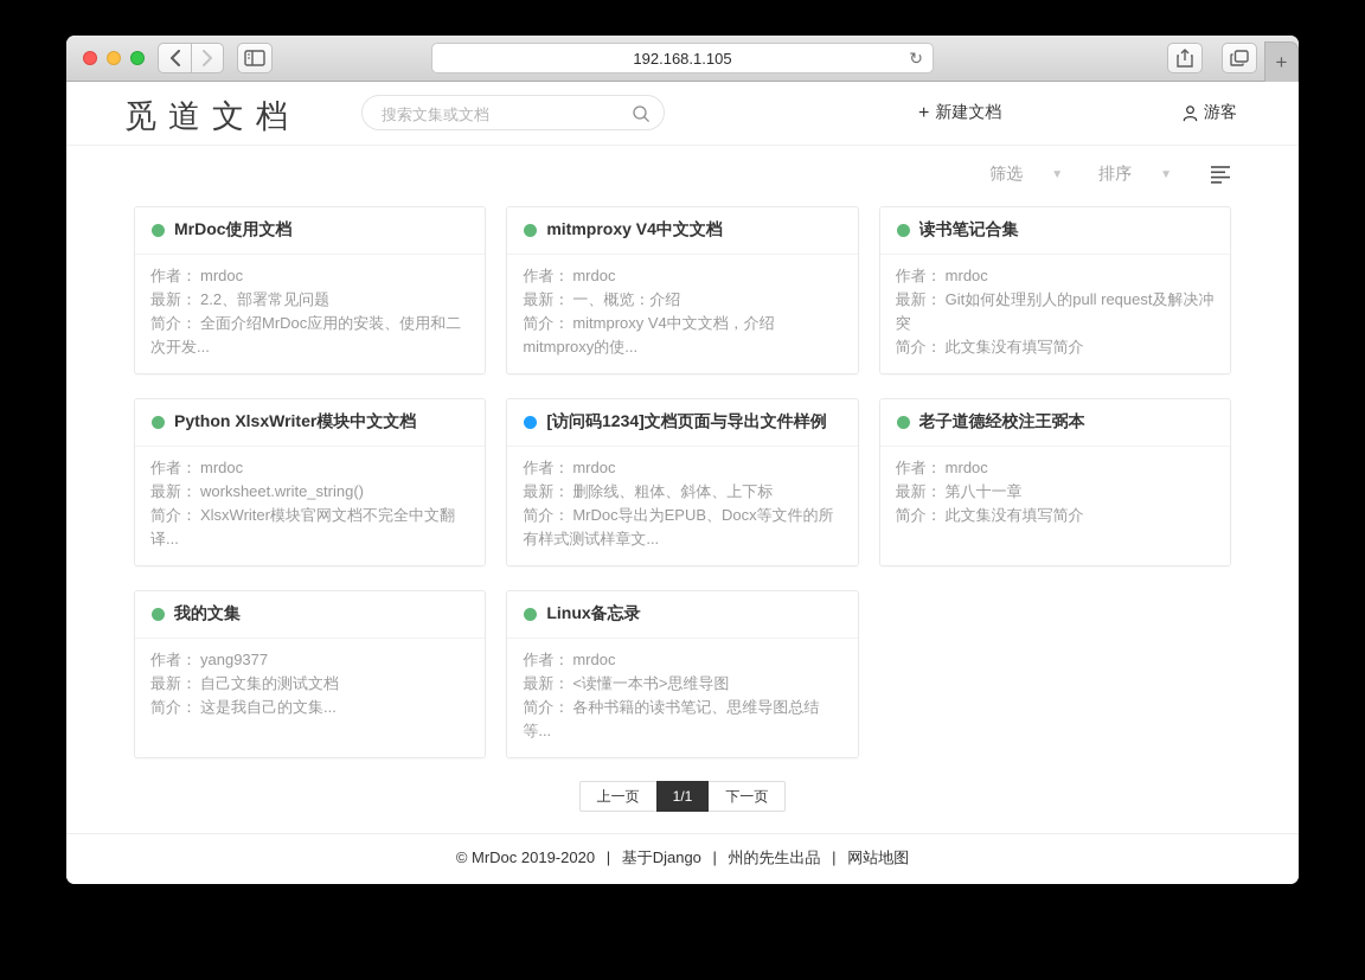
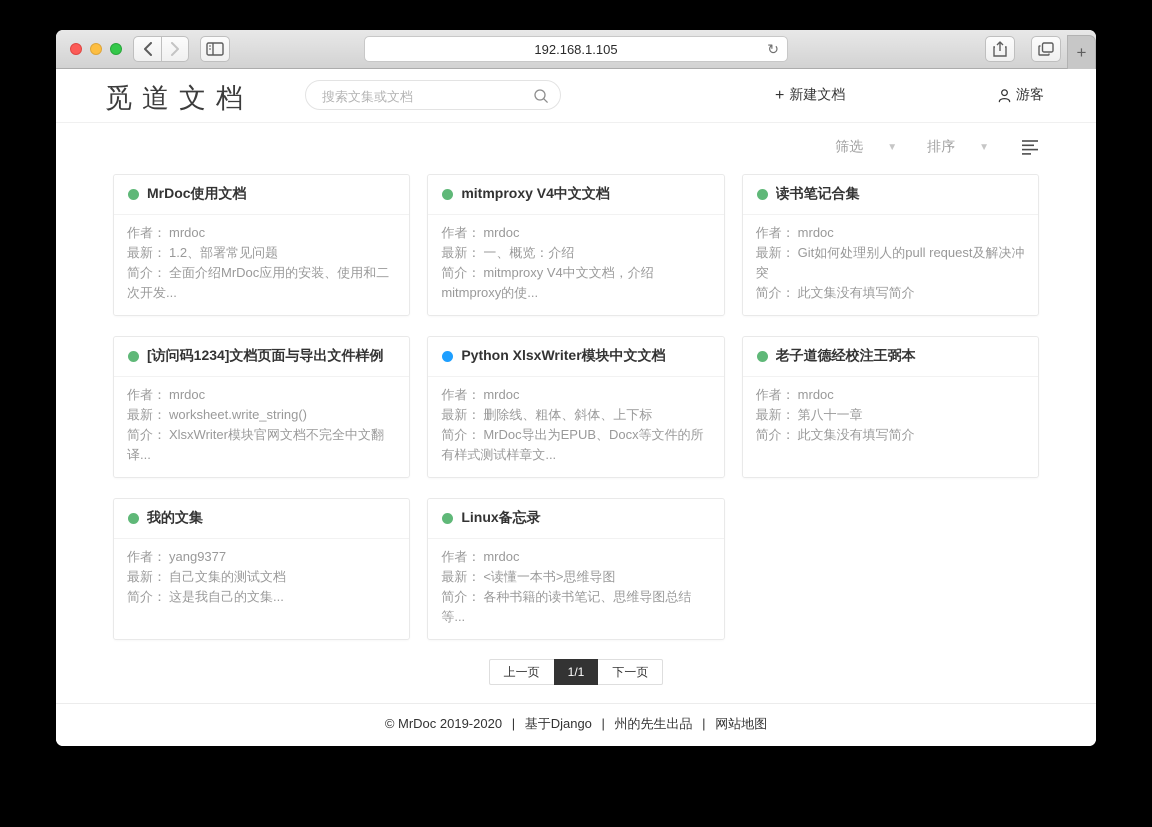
  192.168.1.105
  ↻
  +
  觅道文档
  搜索文集或文档
  +
  新建文档
  游客
  筛选
  ▼
  排序
  ▼
  MrDoc使用文档
  作者： mrdoc
- 最新： 2.2、部署常见问题
+ 最新： 1.2、部署常见问题
  简介： 全面介绍MrDoc应用的安装、使用和二次开发...
  mitmproxy V4中文文档
  作者： mrdoc
  最新： 一、概览：介绍
  简介： mitmproxy V4中文文档，介绍mitmproxy的使...
  读书笔记合集
  作者： mrdoc
  最新： Git如何处理别人的pull request及解决冲突
  简介： 此文集没有填写简介
- Python XlsxWriter模块中文文档
+ [访问码1234]文档页面与导出文件样例
  作者： mrdoc
  最新： worksheet.write_string()
  简介： XlsxWriter模块官网文档不完全中文翻译...
- [访问码1234]文档页面与导出文件样例
+ Python XlsxWriter模块中文文档
  作者： mrdoc
  最新： 删除线、粗体、斜体、上下标
  简介： MrDoc导出为EPUB、Docx等文件的所有样式测试样章文...
  老子道德经校注王弼本
  作者： mrdoc
  最新： 第八十一章
  简介： 此文集没有填写简介
  我的文集
  作者： yang9377
  最新： 自己文集的测试文档
  简介： 这是我自己的文集...
  Linux备忘录
  作者： mrdoc
  最新： <读懂一本书>思维导图
  简介： 各种书籍的读书笔记、思维导图总结等...
  上一页
  1/1
  下一页
  © MrDoc 2019-2020 | 基于Django | 州的先生出品 | 网站地图
